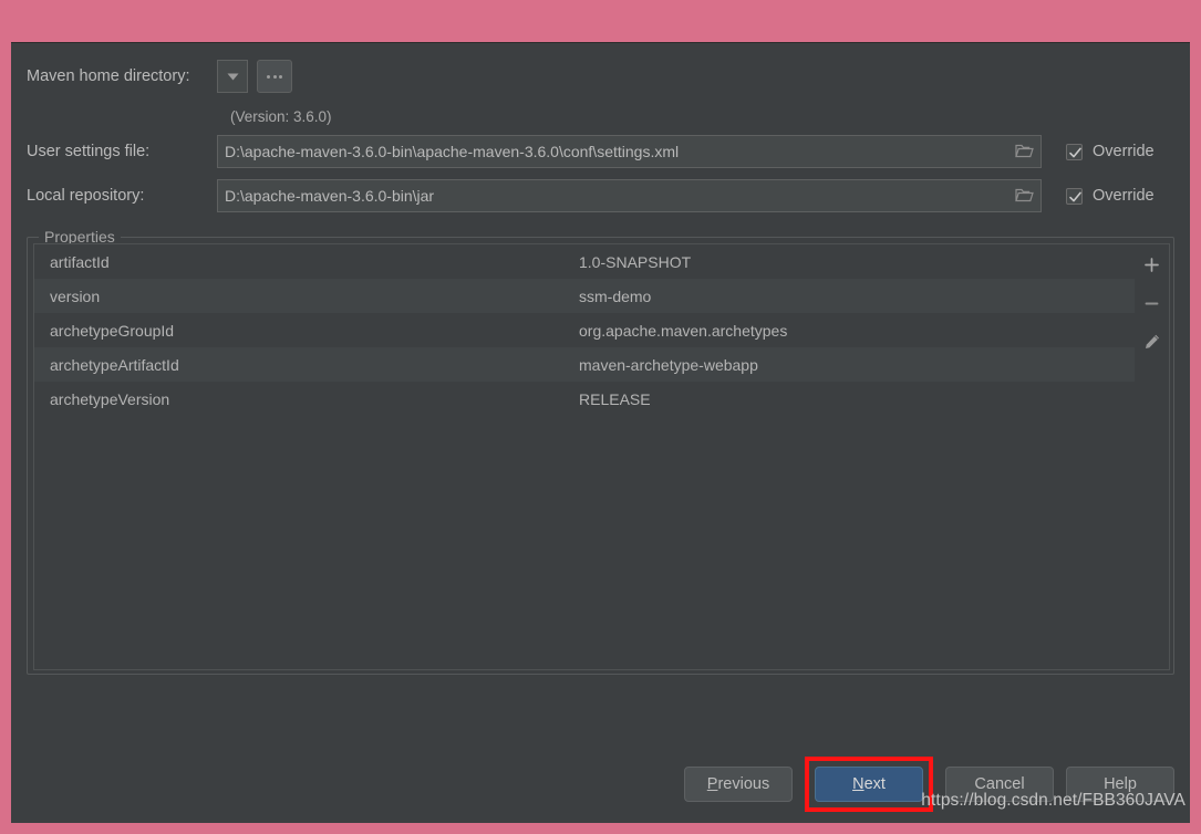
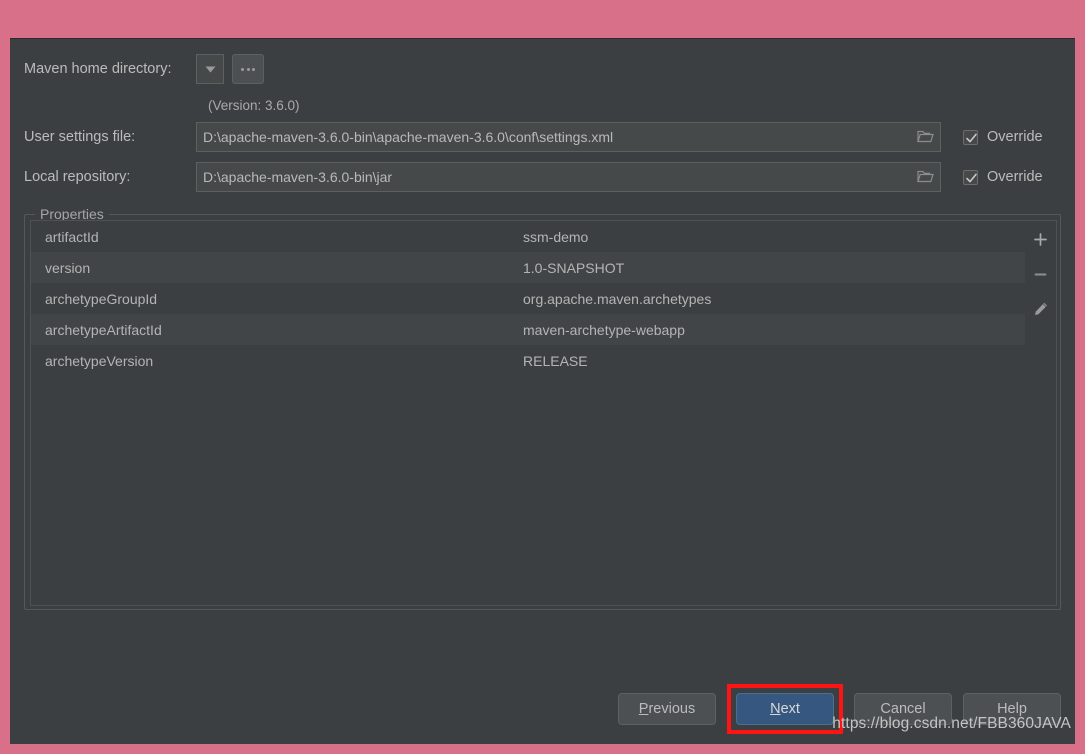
  Maven home directory:
  (Version: 3.6.0)
  User settings file:
  D:\apache-maven-3.6.0-bin\apache-maven-3.6.0\conf\settings.xml
  Override
  Local repository:
  D:\apache-maven-3.6.0-bin\jar
  Override
  Properties
  artifactId
- 1.0-SNAPSHOT
+ ssm-demo
  version
- ssm-demo
+ 1.0-SNAPSHOT
  archetypeGroupId
  org.apache.maven.archetypes
  archetypeArtifactId
  maven-archetype-webapp
  archetypeVersion
  RELEASE
  P
  revious
  N
  ext
  Cancel
  Help
  https://blog.csdn.net/FBB360JAVA
